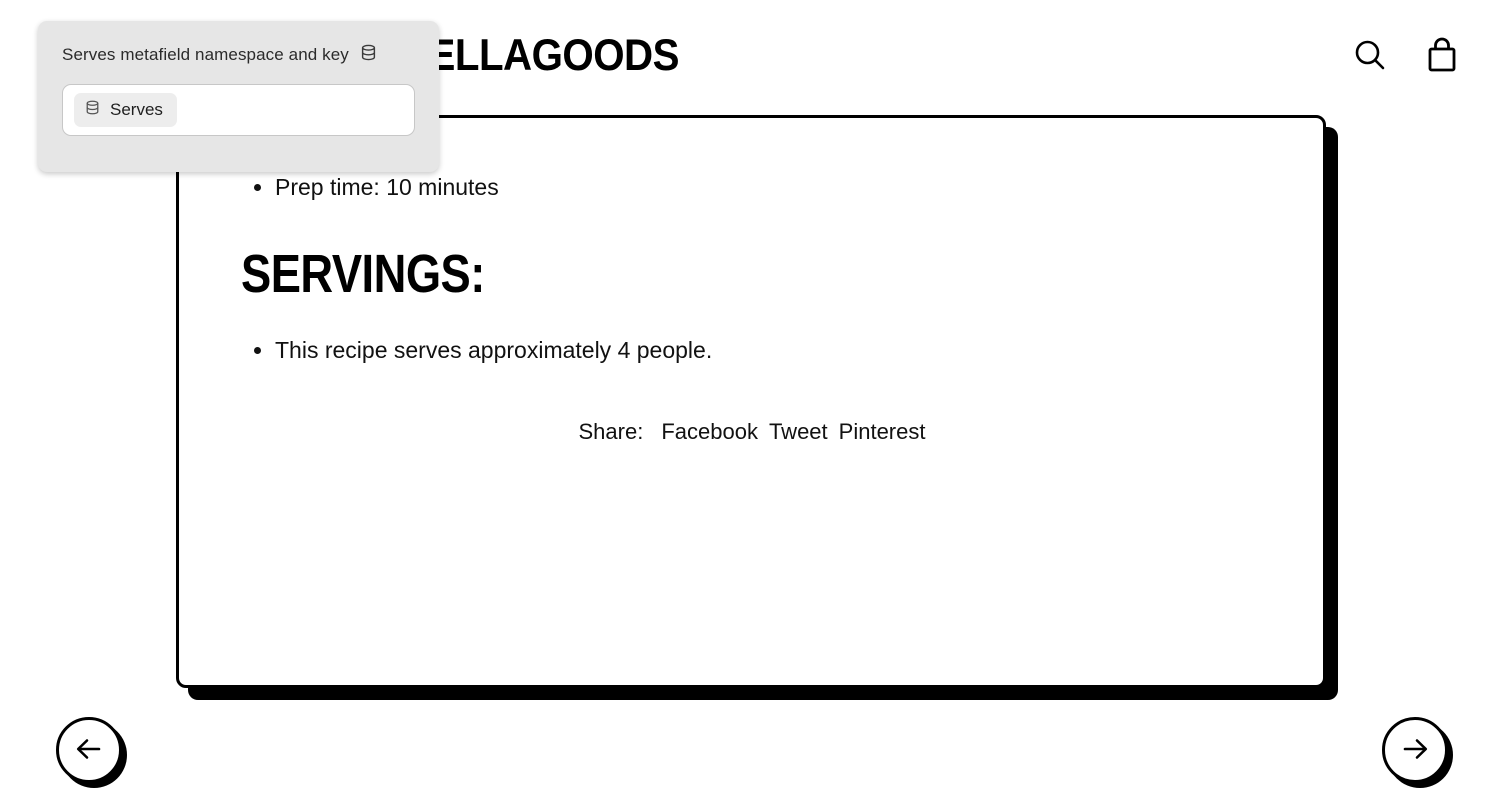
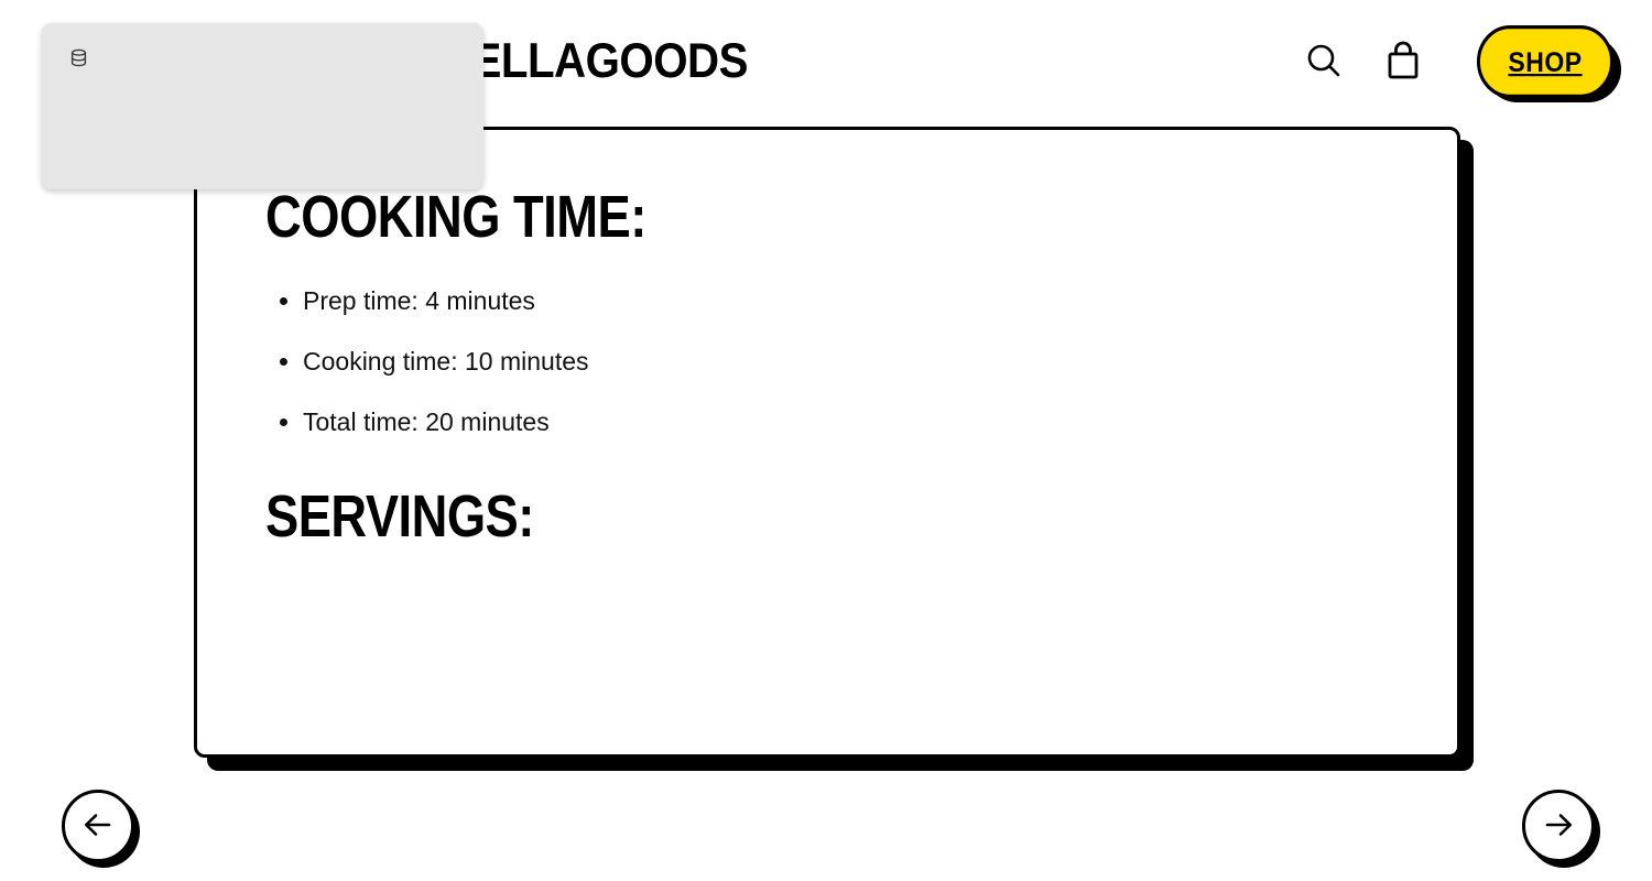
  ELLAGOODS
+ SHOP
+ COOKING TIME:
- Prep time: 10 minutes
+ Prep time: 4 minutes
+ Cooking time: 10 minutes
+ Total time: 20 minutes
  SERVINGS:
- This recipe serves approximately 4 people.
- Share:
- Facebook
- Tweet
- Pinterest
- Serves metafield namespace and key
- Serves
